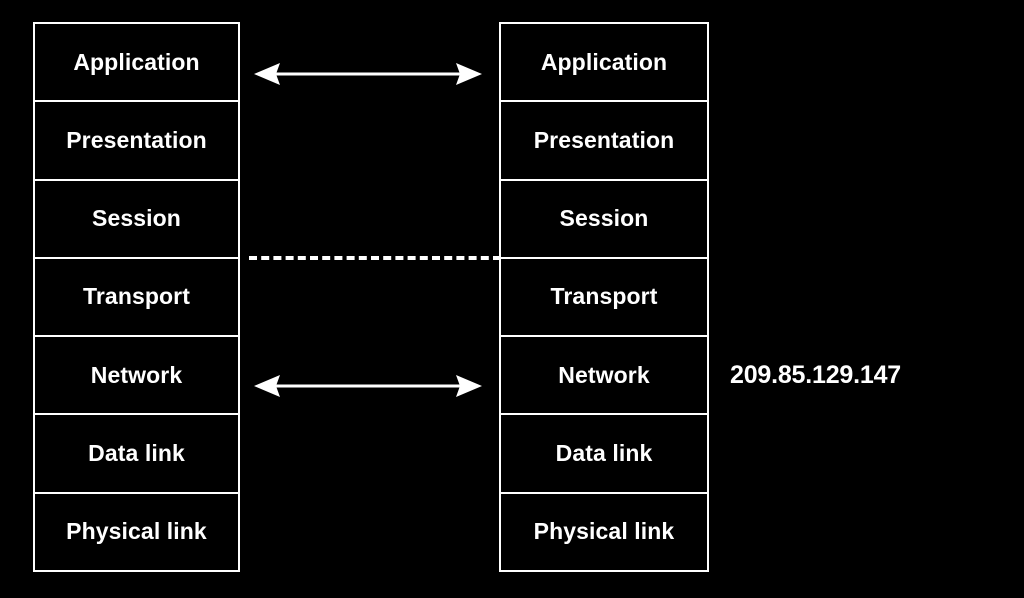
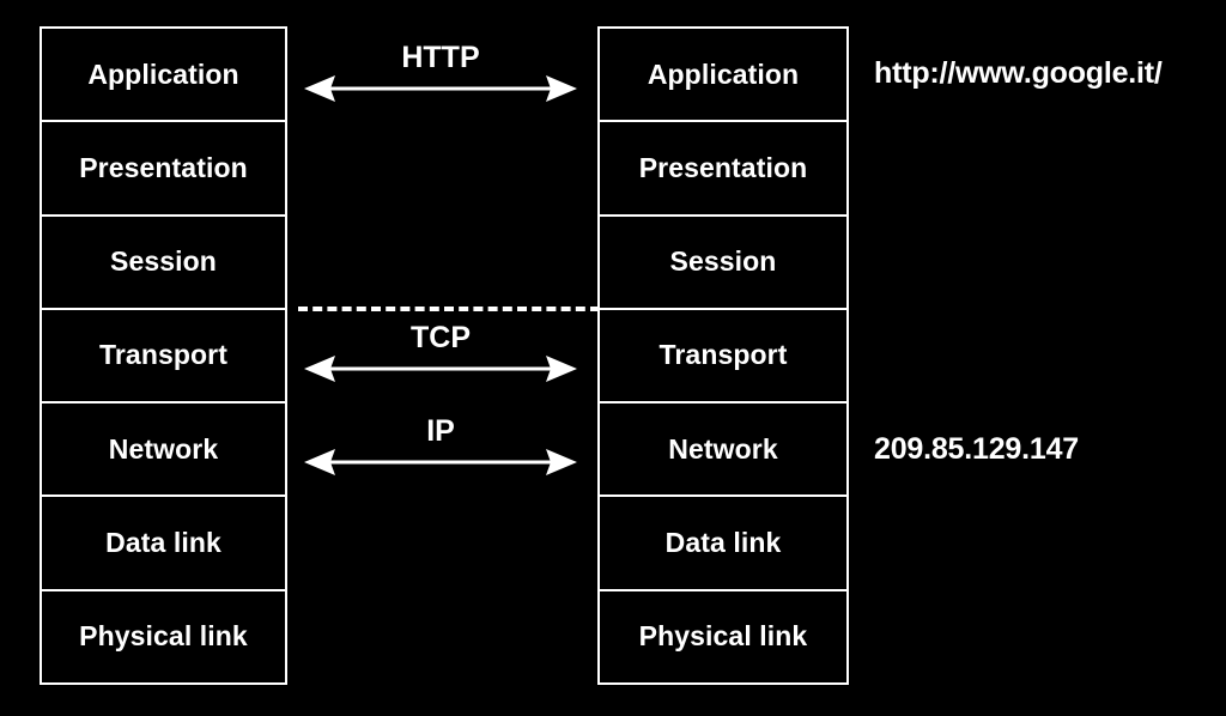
  Application
  Presentation
  Session
  Transport
  Network
  Data link
  Physical link
  Application
  Presentation
  Session
  Transport
  Network
  Data link
  Physical link
+ HTTP
+ TCP
+ IP
+ http://www.google.it/
  209.85.129.147
